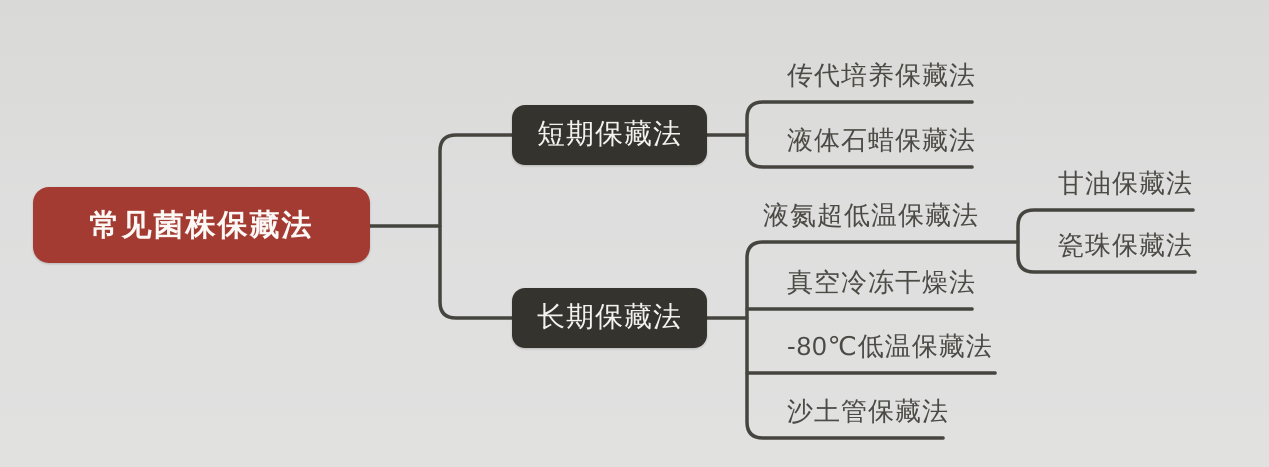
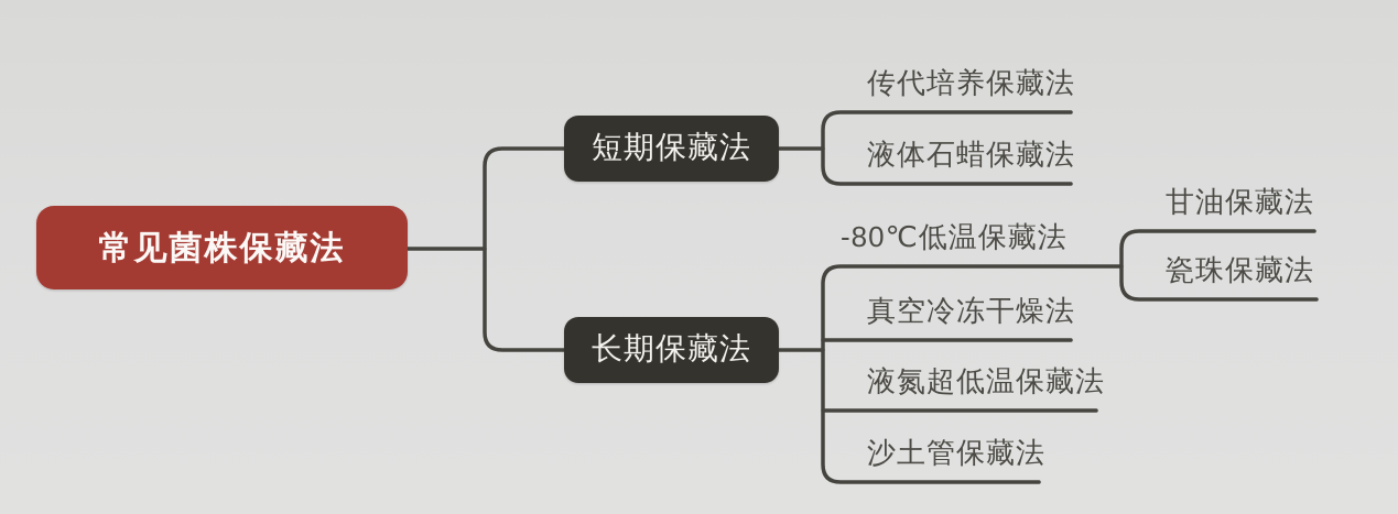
  常见菌株保藏法
  短期保藏法
  长期保藏法
  传代培养保藏法
  液体石蜡保藏法
- 液氮超低温保藏法
+ -80℃低温保藏法
  真空冷冻干燥法
- -80℃低温保藏法
+ 液氮超低温保藏法
  沙土管保藏法
  甘油保藏法
  瓷珠保藏法
